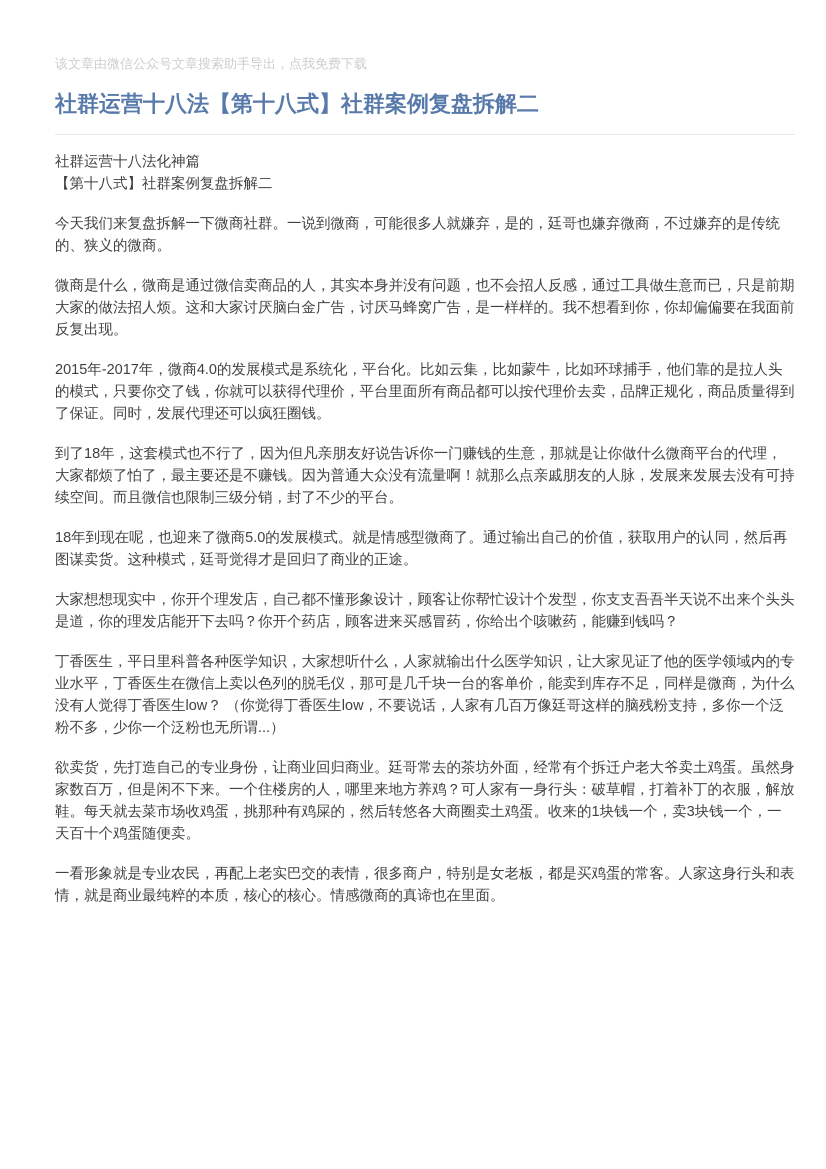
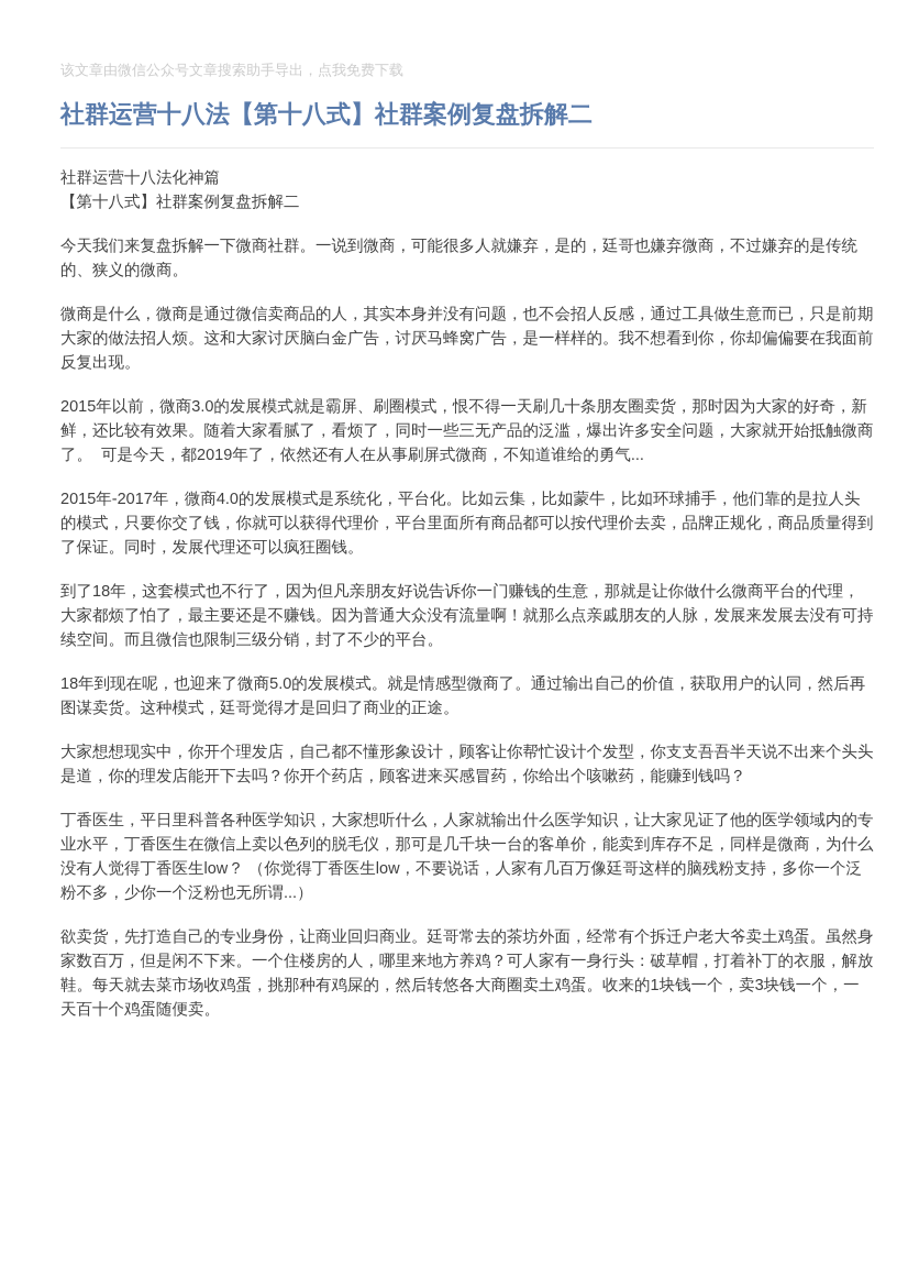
  该文章由微信公众号文章搜索助手导出，点我免费下载
  社群运营十八法【第十八式】社群案例复盘拆解二
  社群运营十八法化神篇
  【第十八式】社群案例复盘拆解二
  今天我们来复盘拆解一下微商社群。一说到微商，可能很多人就嫌弃，是的，廷哥也嫌弃微商，不过嫌弃的是传统的、狭义的微商。
  微商是什么，微商是通过微信卖商品的人，其实本身并没有问题，也不会招人反感，通过工具做生意而已，只是前期大家的做法招人烦。这和大家讨厌脑白金广告，讨厌马蜂窝广告，是一样样的。我不想看到你，你却偏偏要在我面前反复出现。
+ 2015年以前，微商3.0的发展模式就是霸屏、刷圈模式，恨不得一天刷几十条朋友圈卖货，那时因为大家的好奇，新鲜，还比较有效果。随着大家看腻了，看烦了，同时一些三无产品的泛滥，爆出许多安全问题，大家就开始抵触微商了。 可是今天，都2019年了，依然还有人在从事刷屏式微商，不知道谁给的勇气...
  2015年-2017年，微商4.0的发展模式是系统化，平台化。比如云集，比如蒙牛，比如环球捕手，他们靠的是拉人头的模式，只要你交了钱，你就可以获得代理价，平台里面所有商品都可以按代理价去卖，品牌正规化，商品质量得到了保证。同时，发展代理还可以疯狂圈钱。
  到了18年，这套模式也不行了，因为但凡亲朋友好说告诉你一门赚钱的生意，那就是让你做什么微商平台的代理，大家都烦了怕了，最主要还是不赚钱。因为普通大众没有流量啊！就那么点亲戚朋友的人脉，发展来发展去没有可持续空间。而且微信也限制三级分销，封了不少的平台。
  18年到现在呢，也迎来了微商5.0的发展模式。就是情感型微商了。通过输出自己的价值，获取用户的认同，然后再图谋卖货。这种模式，廷哥觉得才是回归了商业的正途。
  大家想想现实中，你开个理发店，自己都不懂形象设计，顾客让你帮忙设计个发型，你支支吾吾半天说不出来个头头是道，你的理发店能开下去吗？你开个药店，顾客进来买感冒药，你给出个咳嗽药，能赚到钱吗？
  丁香医生，平日里科普各种医学知识，大家想听什么，人家就输出什么医学知识，让大家见证了他的医学领域内的专业水平，丁香医生在微信上卖以色列的脱毛仪，那可是几千块一台的客单价，能卖到库存不足，同样是微商，为什么没有人觉得丁香医生low？ （你觉得丁香医生low，不要说话，人家有几百万像廷哥这样的脑残粉支持，多你一个泛粉不多，少你一个泛粉也无所谓...）
  欲卖货，先打造自己的专业身份，让商业回归商业。廷哥常去的茶坊外面，经常有个拆迁户老大爷卖土鸡蛋。虽然身家数百万，但是闲不下来。一个住楼房的人，哪里来地方养鸡？可人家有一身行头：破草帽，打着补丁的衣服，解放鞋。每天就去菜市场收鸡蛋，挑那种有鸡屎的，然后转悠各大商圈卖土鸡蛋。收来的1块钱一个，卖3块钱一个，一天百十个鸡蛋随便卖。
- 一看形象就是专业农民，再配上老实巴交的表情，很多商户，特别是女老板，都是买鸡蛋的常客。人家这身行头和表情，就是商业最纯粹的本质，核心的核心。情感微商的真谛也在里面。
